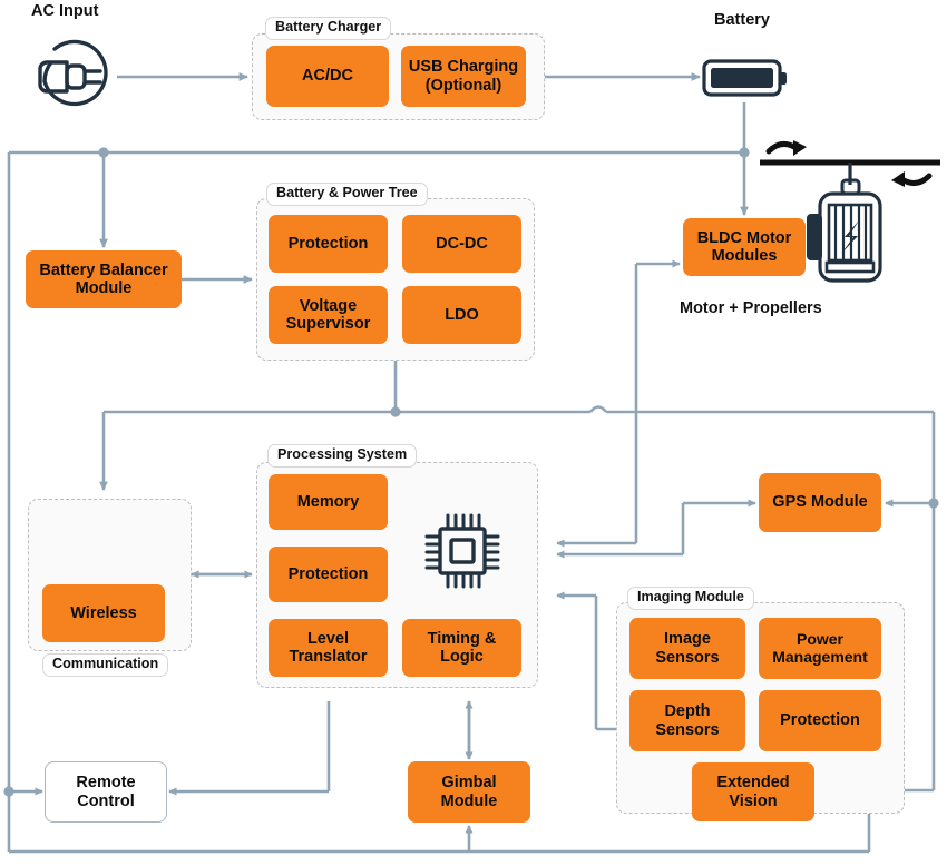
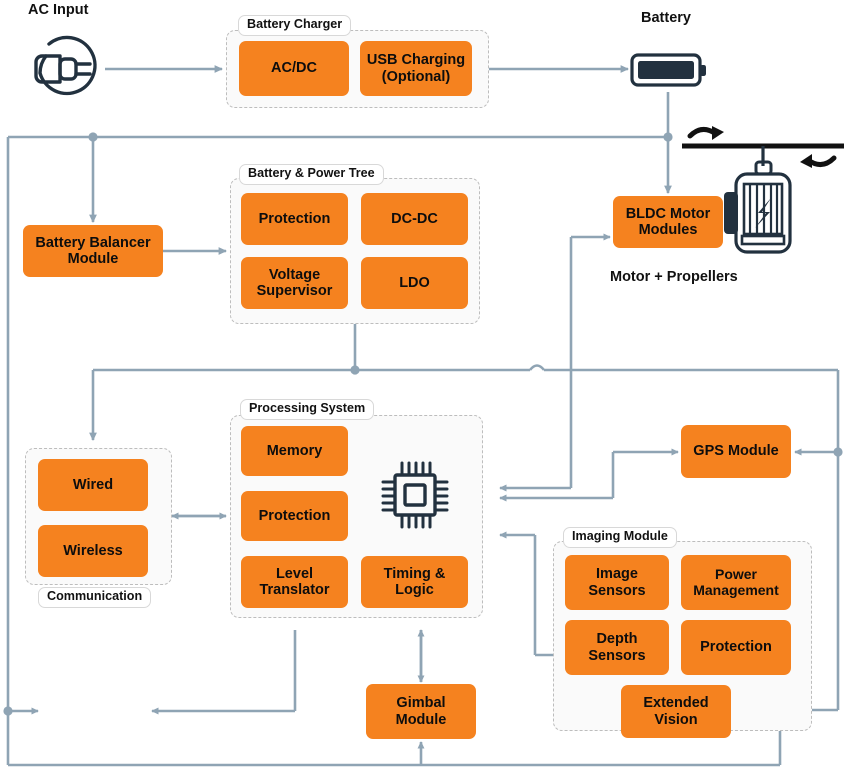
  AC Input
  Battery Charger
  AC/DC
  USB Charging
  (Optional)
  Battery
  Battery Balancer
  Module
  Battery & Power Tree
  Protection
  DC-DC
  Voltage
  Supervisor
  LDO
  BLDC Motor
  Modules
  Motor + Propellers
  Processing System
  Memory
  Protection
  Level
  Translator
  Timing &
  Logic
  Communication
+ Wired
  Wireless
  GPS Module
  Imaging Module
  Image
  Sensors
  Power
  Management
  Depth
  Sensors
  Protection
  Extended
  Vision
- Remote
- Control
  Gimbal
  Module
